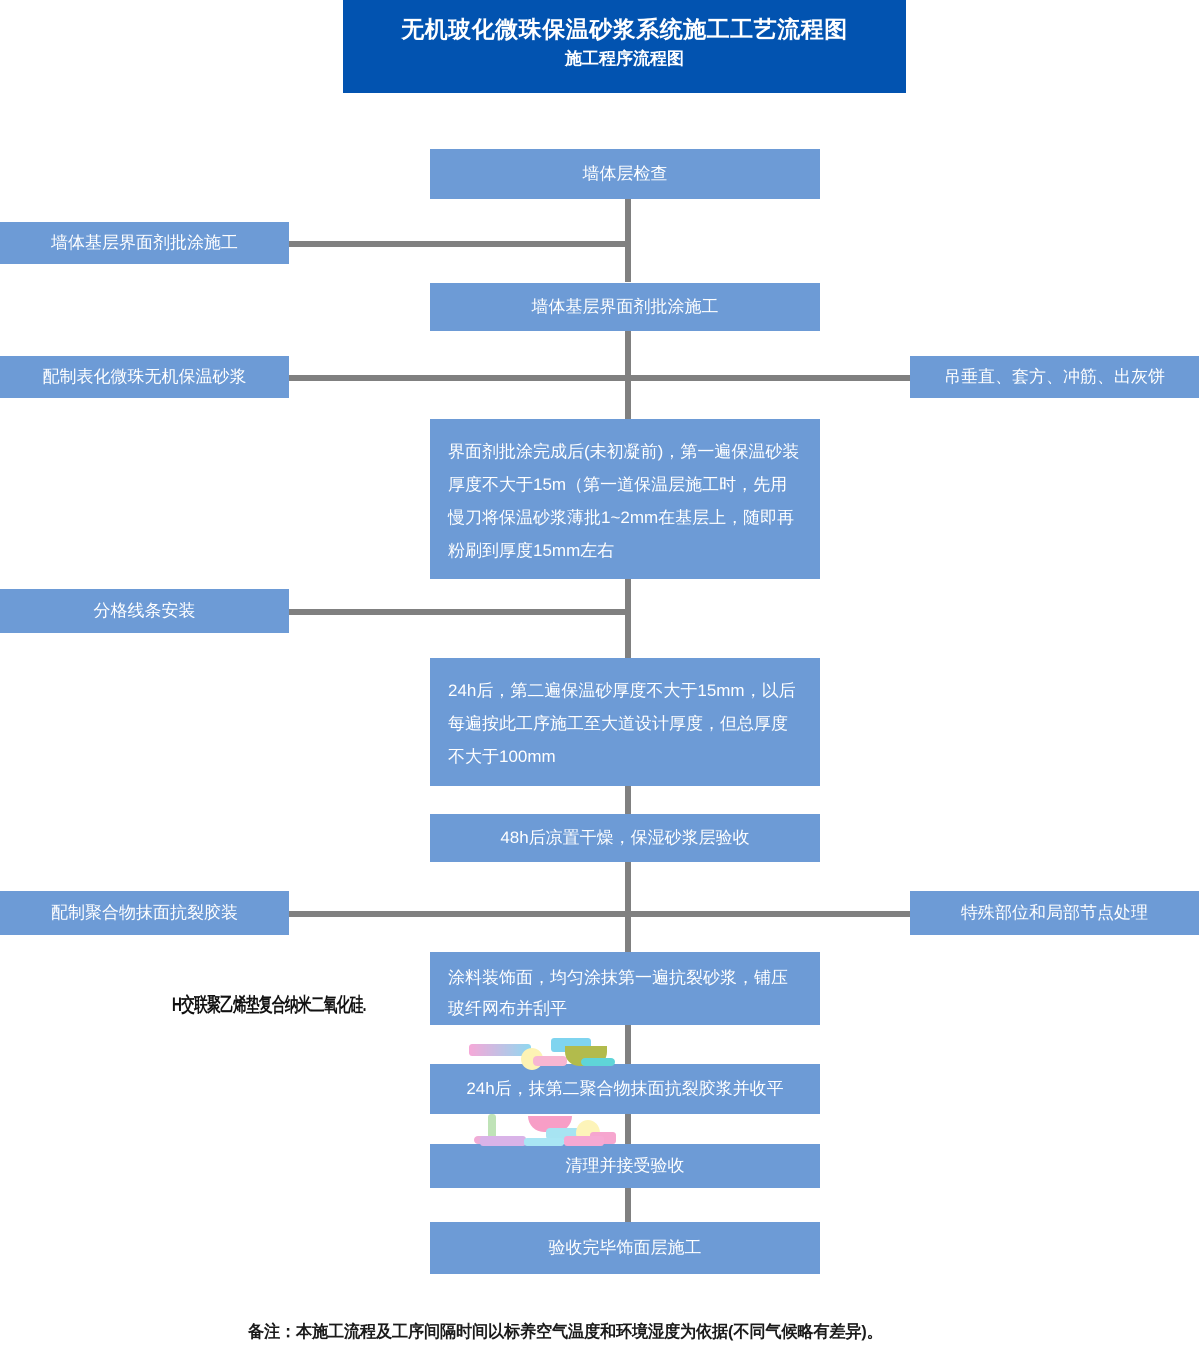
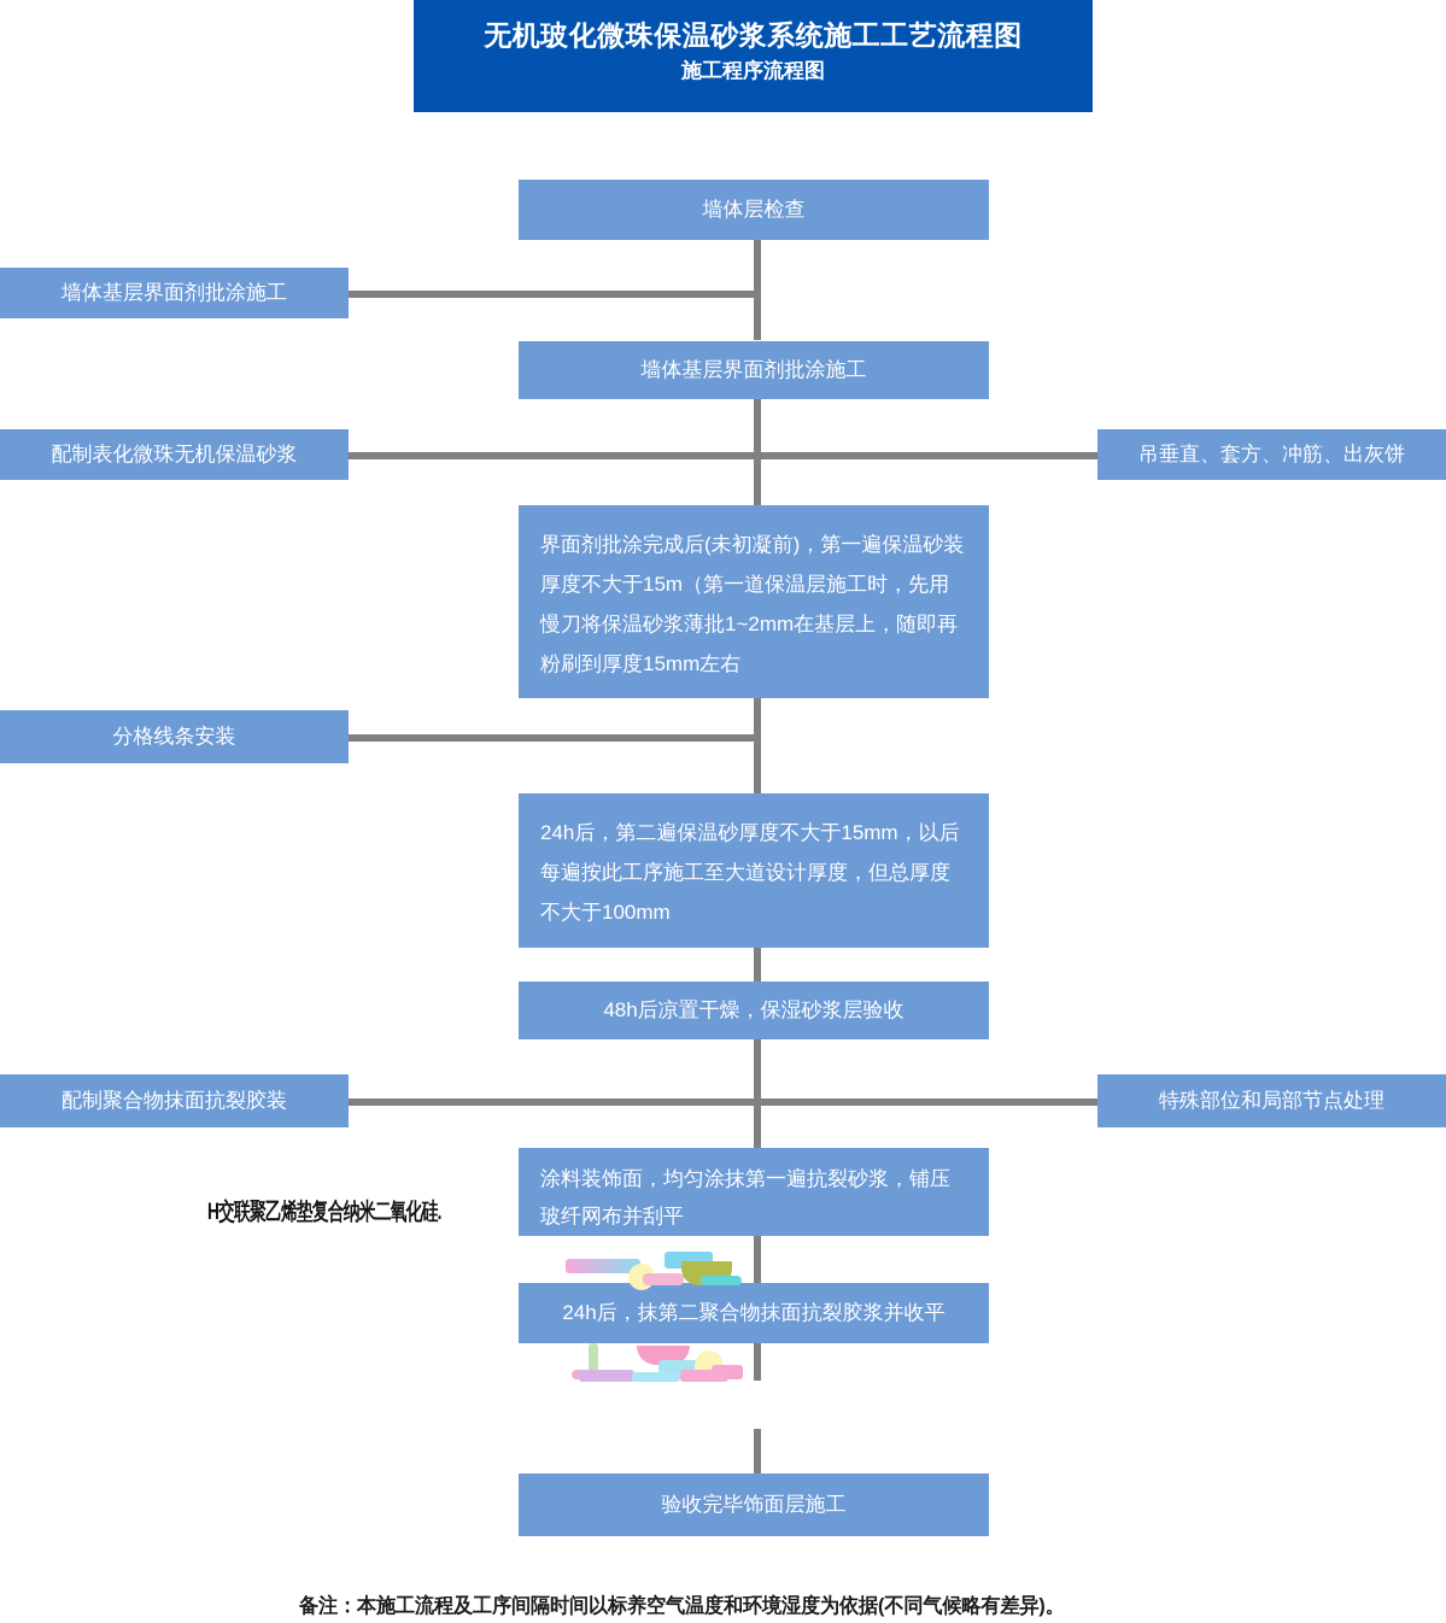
  无机玻化微珠保温砂浆系统施工工艺流程图
  施工程序流程图
  墙体层检查
  墙体基层界面剂批涂施工
  界面剂批涂完成后(未初凝前)，第一遍保温砂装厚度不大于15m（第一道保温层施工时，先用慢刀将保温砂浆薄批1~2mm在基层上，随即再粉刷到厚度15mm左右
  24h后，第二遍保温砂厚度不大于15mm，以后每遍按此工序施工至大道设计厚度，但总厚度不大于100mm
  48h后凉置干燥，保湿砂浆层验收
  涂料装饰面，均匀涂抹第一遍抗裂砂浆，铺压玻纤网布并刮平
  24h后，抹第二聚合物抹面抗裂胶浆并收平
- 清理并接受验收
  验收完毕饰面层施工
  墙体基层界面剂批涂施工
  配制表化微珠无机保温砂浆
  分格线条安装
  配制聚合物抹面抗裂胶装
  吊垂直、套方、冲筋、出灰饼
  特殊部位和局部节点处理
  H交联聚乙烯垫复合纳米二氧化硅.
  备注：本施工流程及工序间隔时间以标养空气温度和环境湿度为依据(不同气候略有差异)。
